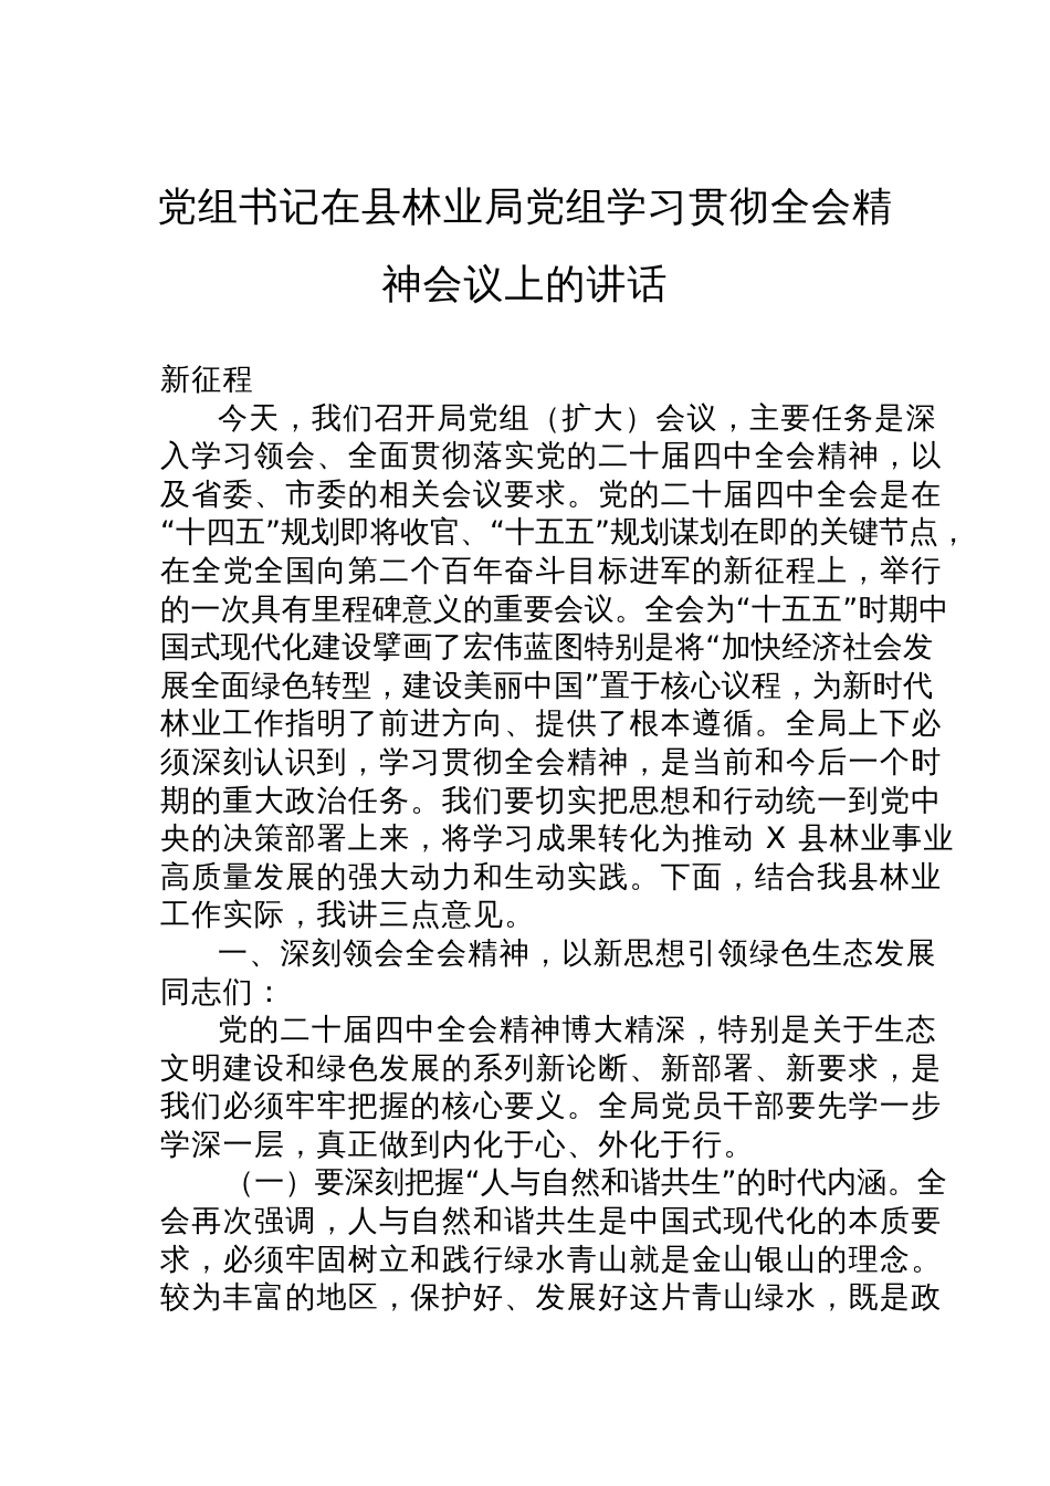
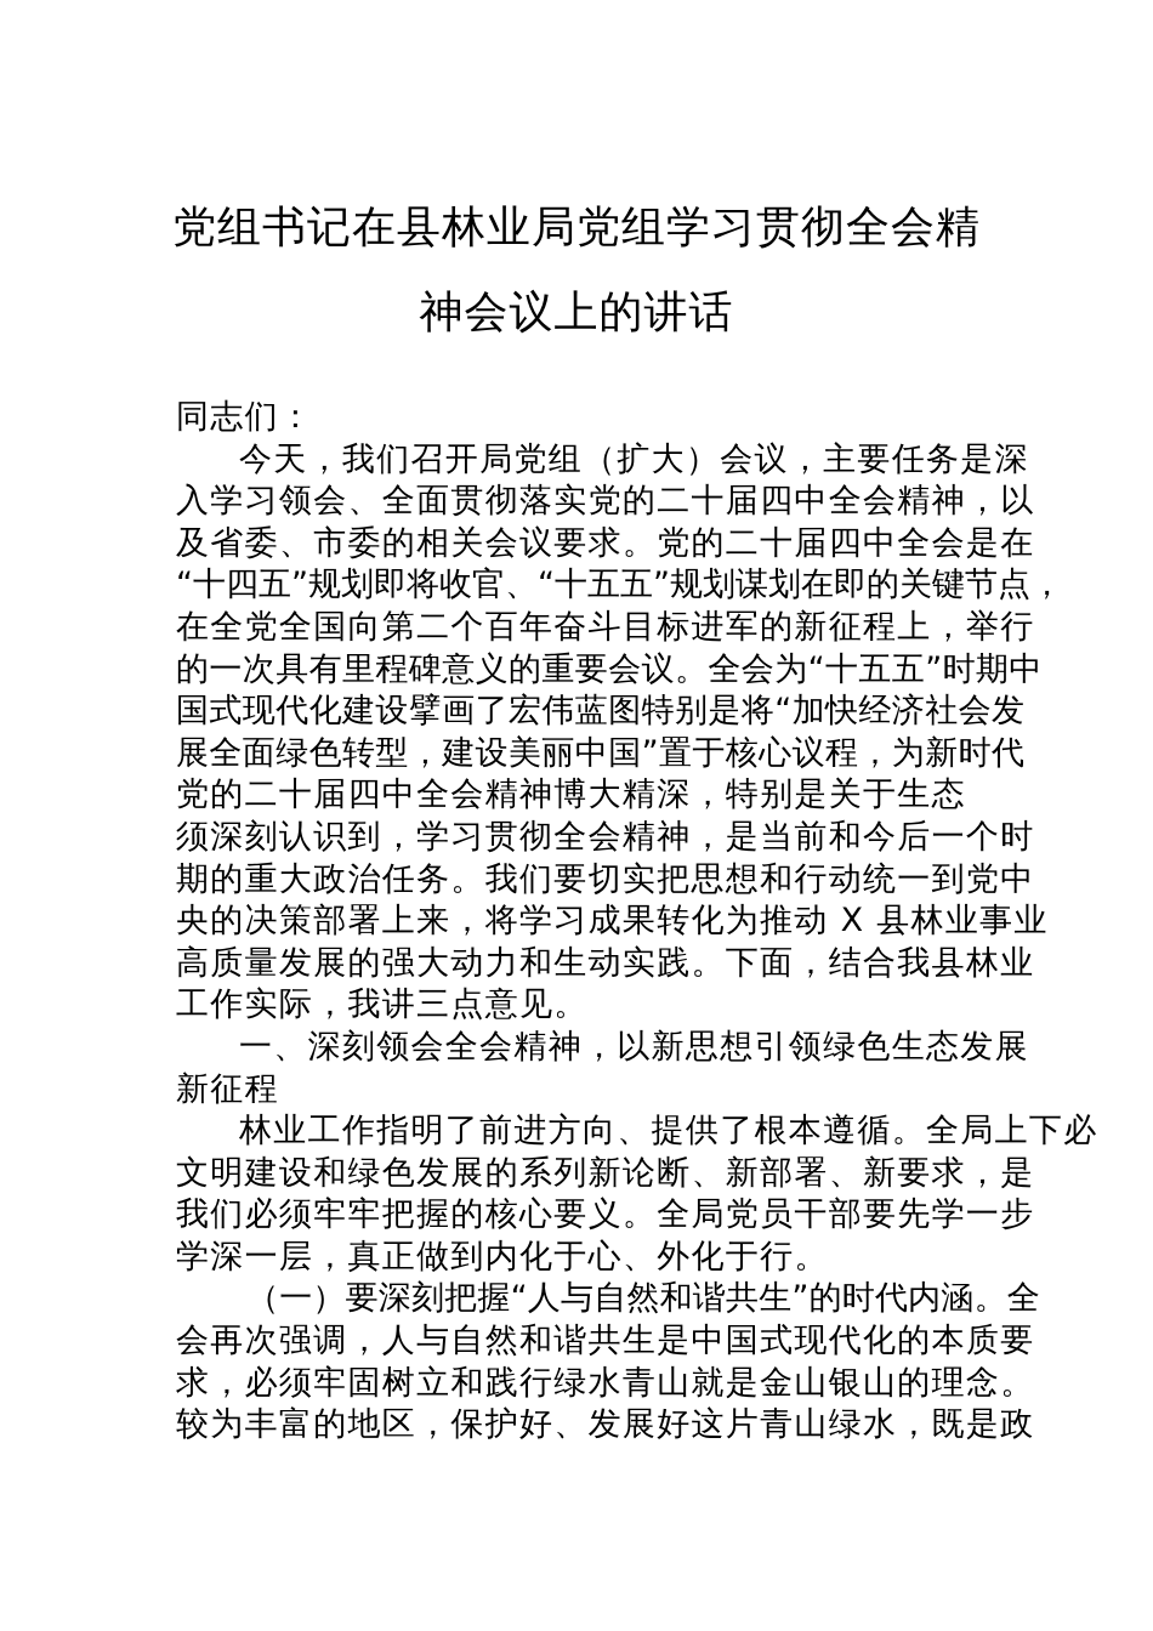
  党组书记在县林业局党组学习贯彻全会精
  神会议上的讲话
- 新征程
+ 同志们：
  今天，我们召开局党组（扩大）会议，主要任务是深
  入学习领会、全面贯彻落实党的二十届四中全会精神，以
  及省委、市委的相关会议要求。党的二十届四中全会是在
  “十四五”规划即将收官、“十五五”规划谋划在即的关键节点，
  在全党全国向第二个百年奋斗目标进军的新征程上，举行
  的一次具有里程碑意义的重要会议。全会为“十五五”时期中
  国式现代化建设擘画了宏伟蓝图特别是将“加快经济社会发
  展全面绿色转型，建设美丽中国”置于核心议程，为新时代
- 林业工作指明了前进方向、提供了根本遵循。全局上下必
+ 党的二十届四中全会精神博大精深，特别是关于生态
  须深刻认识到，学习贯彻全会精神，是当前和今后一个时
  期的重大政治任务。我们要切实把思想和行动统一到党中
  央的决策部署上来，将学习成果转化为推动 X 县林业事业
  高质量发展的强大动力和生动实践。下面，结合我县林业
  工作实际，我讲三点意见。
  一、深刻领会全会精神，以新思想引领绿色生态发展
- 同志们：
+ 新征程
- 党的二十届四中全会精神博大精深，特别是关于生态
+ 林业工作指明了前进方向、提供了根本遵循。全局上下必
  文明建设和绿色发展的系列新论断、新部署、新要求，是
  我们必须牢牢把握的核心要义。全局党员干部要先学一步
  学深一层，真正做到内化于心、外化于行。
  （一）要深刻把握“人与自然和谐共生”的时代内涵。全
  会再次强调，人与自然和谐共生是中国式现代化的本质要
  求，必须牢固树立和践行绿水青山就是金山银山的理念。
  较为丰富的地区，保护好、发展好这片青山绿水，既是政
